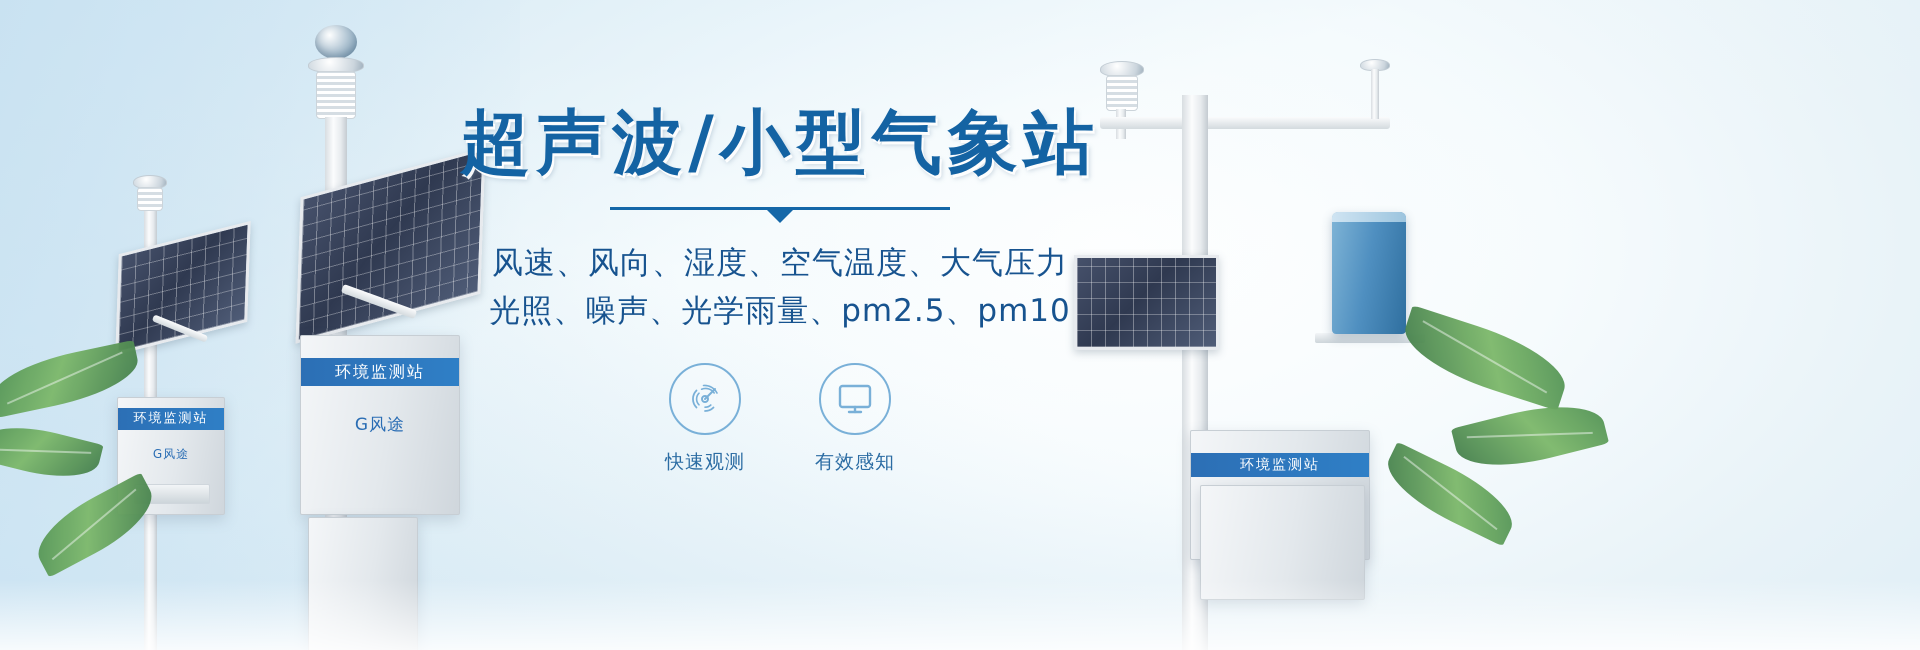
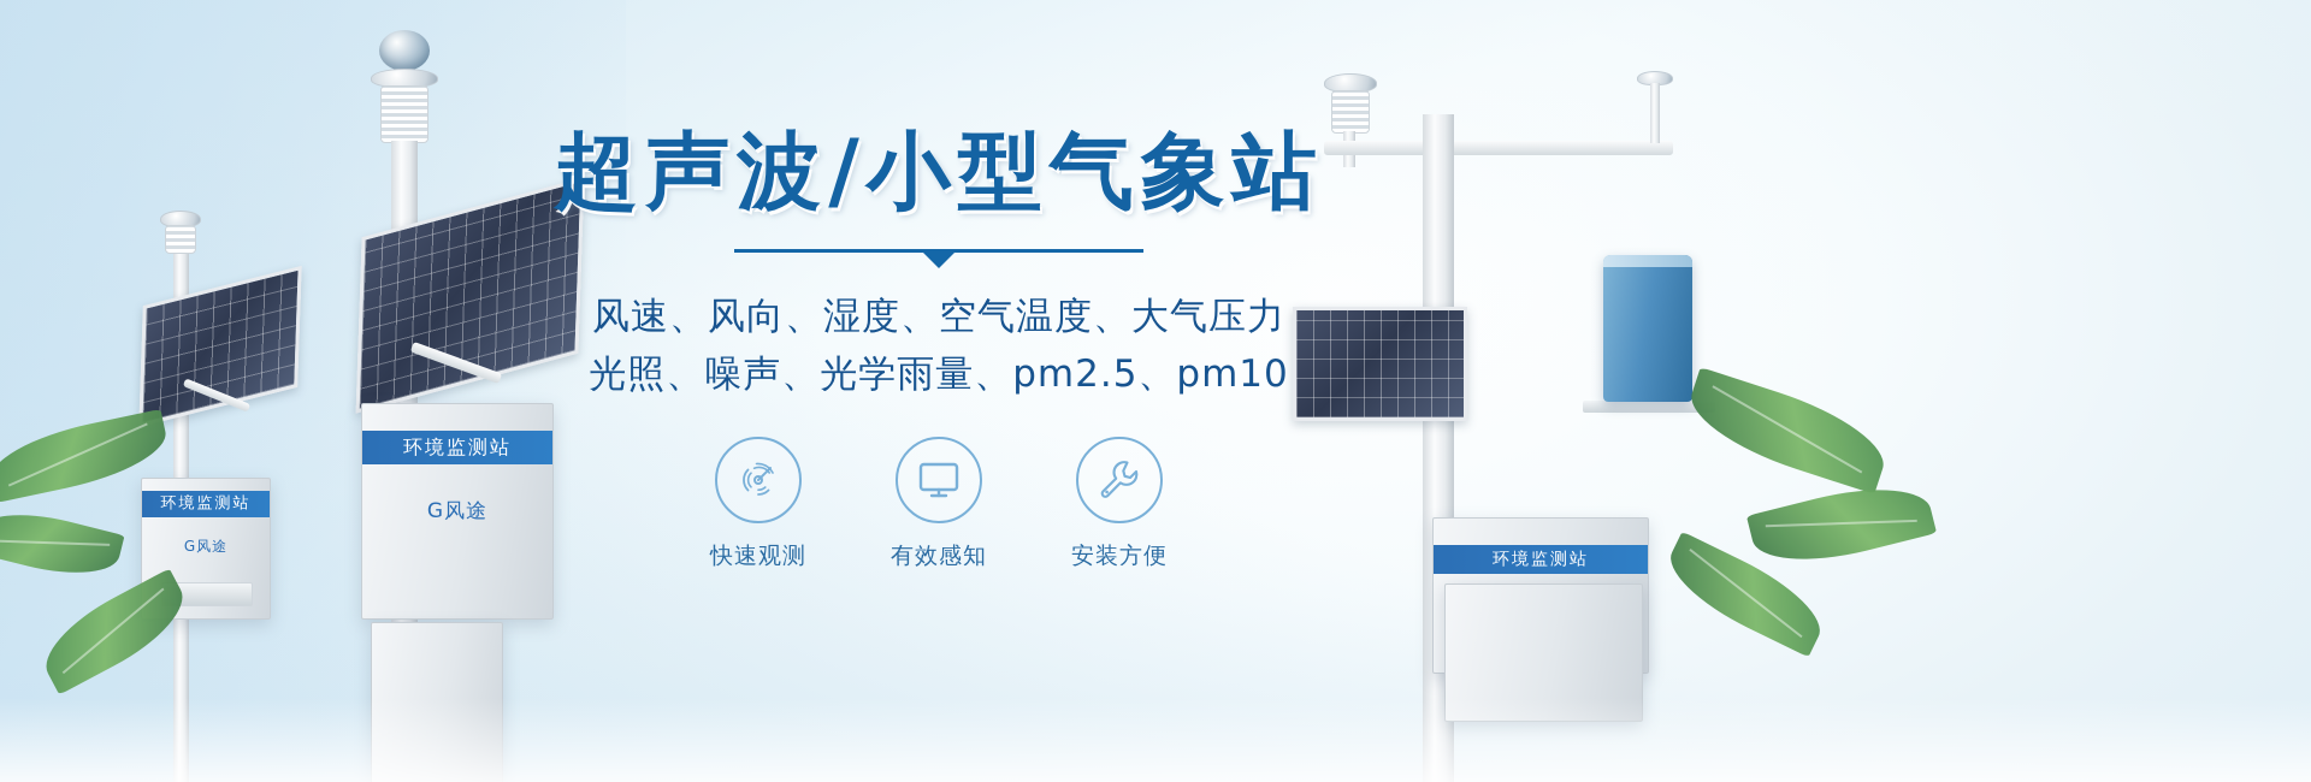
  环境监测站
  G风途
  环境监测站
  G风途
  环境监测站
  超声波/小型气象站
  风速、风向、湿度、空气温度、大气压力
  光照、噪声、光学雨量、pm2.5、pm10
  快速观测
  有效感知
+ 安装方便
